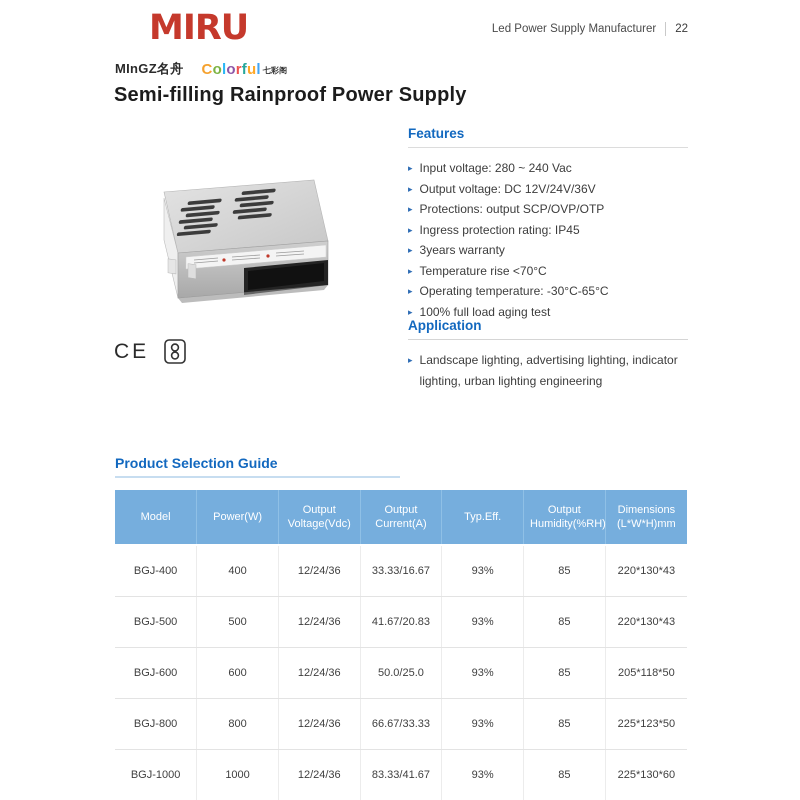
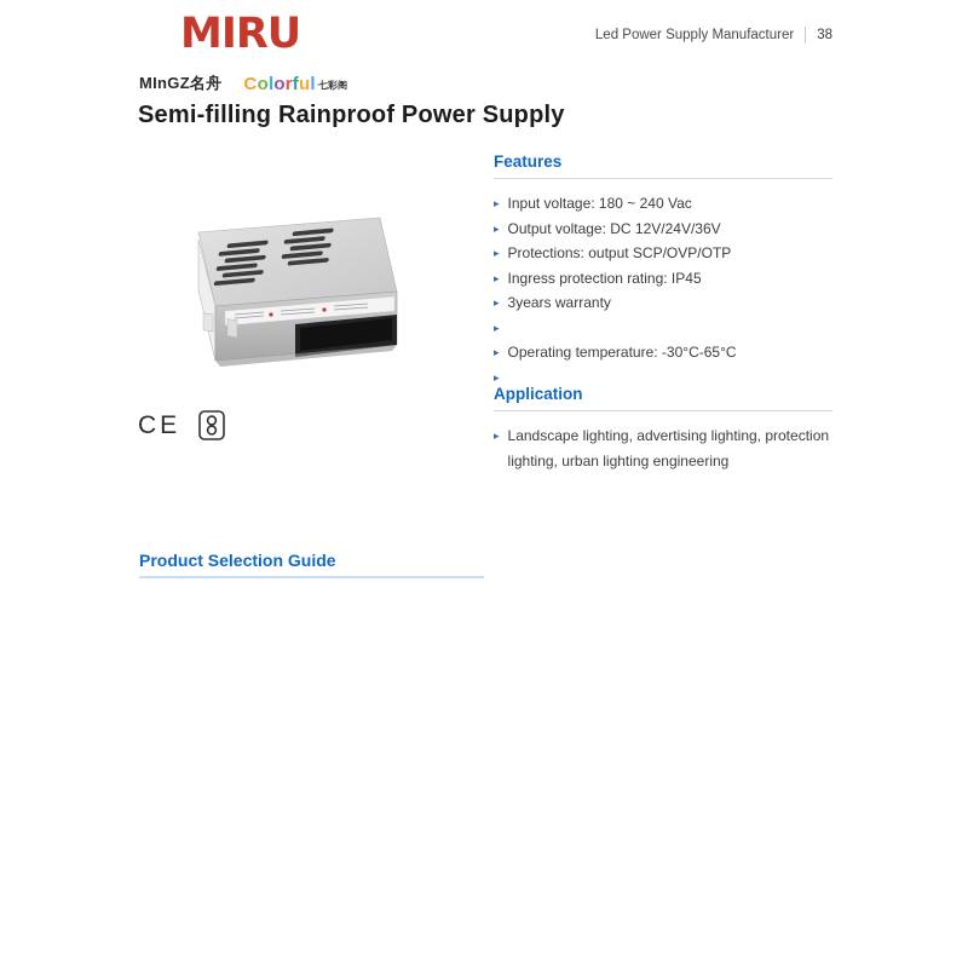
  MIRU
  Led Power Supply Manufacturer
- 22
+ 38
  MInGZ名舟
  Colorful
  七彩阁
  Semi-filling Rainproof Power Supply
  CE
  Features
  ▸
- Input voltage: 280 ~ 240 Vac
+ Input voltage: 180 ~ 240 Vac
  ▸
  Output voltage: DC 12V/24V/36V
  ▸
  Protections: output SCP/OVP/OTP
  ▸
  Ingress protection rating: IP45
  ▸
  3years warranty
  ▸
- Temperature rise <70°C
  ▸
  Operating temperature: -30°C-65°C
  ▸
- 100% full load aging test
  Application
  ▸
- Landscape lighting, advertising lighting, indicator lighting, urban lighting engineering
+ Landscape lighting, advertising lighting, protection lighting, urban lighting engineering
  Product Selection Guide
- Model	Power(W)	Output Voltage(Vdc)	Output Current(A)	Typ.Eff.	Output Humidity(%RH)	Dimensions (L*W*H)mm
- BGJ-400	400	12/24/36	33.33/16.67	93%	85	220*130*43
- BGJ-500	500	12/24/36	41.67/20.83	93%	85	220*130*43
- BGJ-600	600	12/24/36	50.0/25.0	93%	85	205*118*50
- BGJ-800	800	12/24/36	66.67/33.33	93%	85	225*123*50
- BGJ-1000	1000	12/24/36	83.33/41.67	93%	85	225*130*60
